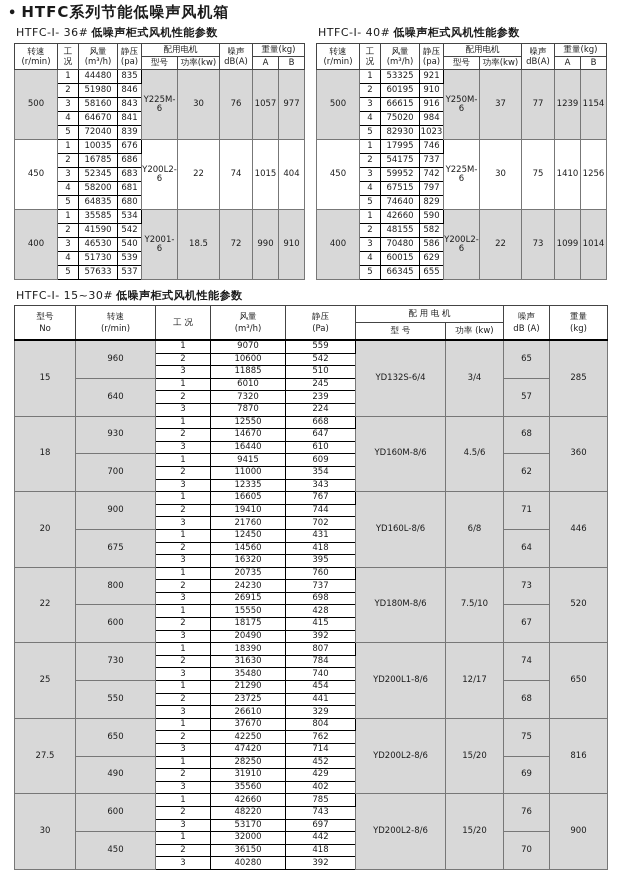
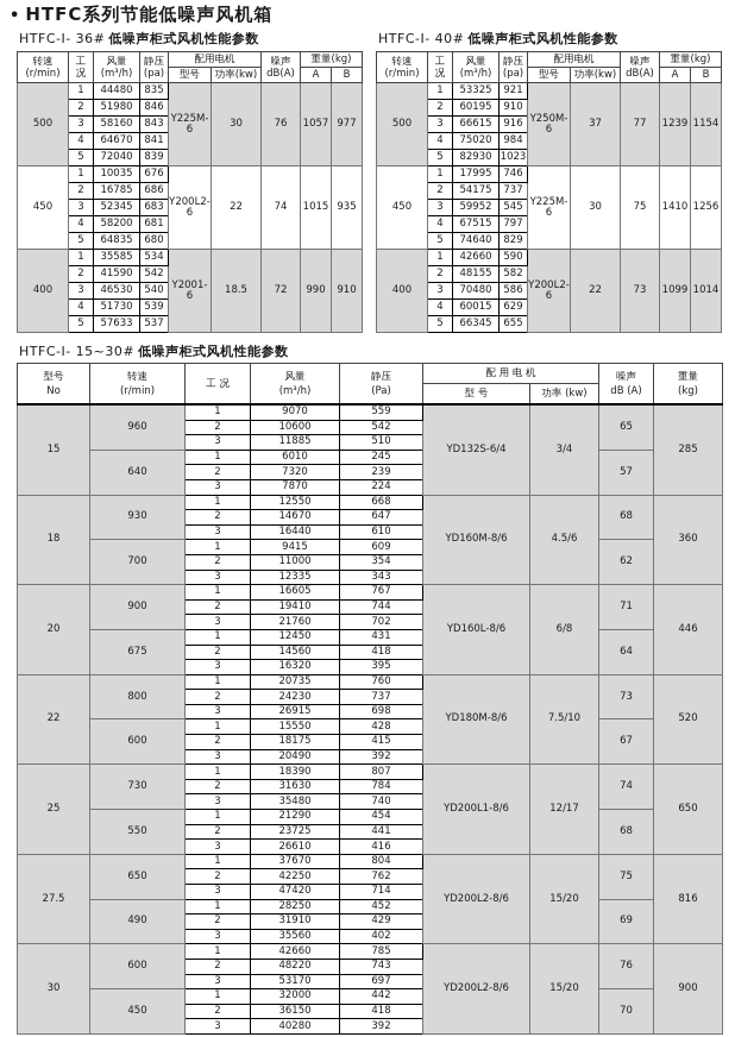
  • HTFC系列节能低噪声风机箱
  HTFC-Ⅰ- 36# 低噪声柜式风机性能参数
  HTFC-Ⅰ- 40# 低噪声柜式风机性能参数
  HTFC-Ⅰ- 15~30# 低噪声柜式风机性能参数
  转速(r/min)	工况	风量(m³/h)	静压(pa)	配用电机	噪声dB(A)	重量(kg)
  型号	功率(kw)	A	B
  500	1	44480	835	Y225M-6	30	76	1057	977
  2	51980	846
  3	58160	843
  4	64670	841
  5	72040	839
- 450	1	10035	676	Y200L2-6	22	74	1015	404
+ 450	1	10035	676	Y200L2-6	22	74	1015	935
  2	16785	686
  3	52345	683
  4	58200	681
  5	64835	680
  400	1	35585	534	Y2001-6	18.5	72	990	910
  2	41590	542
  3	46530	540
  4	51730	539
  5	57633	537
  转速(r/min)	工况	风量(m³/h)	静压(pa)	配用电机	噪声dB(A)	重量(kg)
  型号	功率(kw)	A	B
  500	1	53325	921	Y250M-6	37	77	1239	1154
  2	60195	910
  3	66615	916
  4	75020	984
  5	82930	1023
  450	1	17995	746	Y225M-6	30	75	1410	1256
  2	54175	737
- 3	59952	742
+ 3	59952	545
  4	67515	797
  5	74640	829
  400	1	42660	590	Y200L2-6	22	73	1099	1014
  2	48155	582
  3	70480	586
  4	60015	629
  5	66345	655
  型号No	转速(r/min)	工 况	风量(m³/h)	静压(Pa)	配 用 电 机	噪声dB (A)	重量(kg)
  型 号	功率 (kw)
  15	960	1	9070	559	YD132S-6/4	3/4	65	285
  2	10600	542
  3	11885	510
  640	1	6010	245	57
  2	7320	239
  3	7870	224
  18	930	1	12550	668	YD160M-8/6	4.5/6	68	360
  2	14670	647
  3	16440	610
  700	1	9415	609	62
  2	11000	354
  3	12335	343
  20	900	1	16605	767	YD160L-8/6	6/8	71	446
  2	19410	744
  3	21760	702
  675	1	12450	431	64
  2	14560	418
  3	16320	395
  22	800	1	20735	760	YD180M-8/6	7.5/10	73	520
  2	24230	737
  3	26915	698
  600	1	15550	428	67
  2	18175	415
  3	20490	392
  25	730	1	18390	807	YD200L1-8/6	12/17	74	650
  2	31630	784
  3	35480	740
  550	1	21290	454	68
  2	23725	441
- 3	26610	329
+ 3	26610	416
  27.5	650	1	37670	804	YD200L2-8/6	15/20	75	816
  2	42250	762
  3	47420	714
  490	1	28250	452	69
  2	31910	429
  3	35560	402
  30	600	1	42660	785	YD200L2-8/6	15/20	76	900
  2	48220	743
  3	53170	697
  450	1	32000	442	70
  2	36150	418
  3	40280	392
